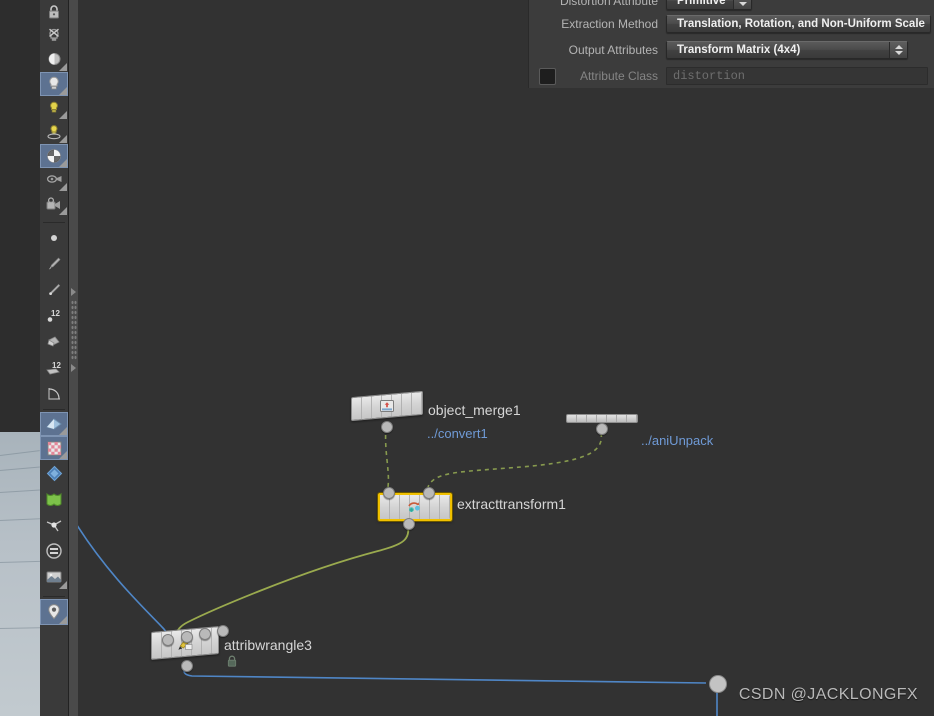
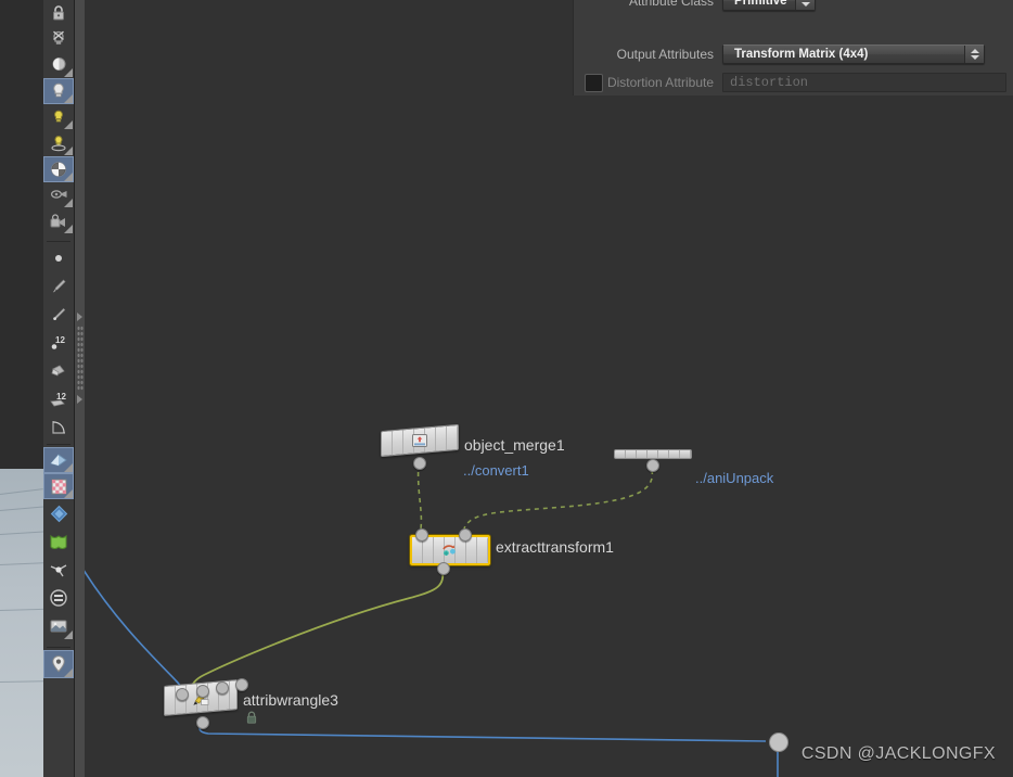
  12
  12
  ../aniUnpack
  object_merge1
  ../convert1
  extracttransform1
  attribwrangle3
- Distortion Attribute
+ Attribute Class
  Primitive
- Extraction Method
- Translation, Rotation, and Non-Uniform Scale
  Output Attributes
  Transform Matrix (4x4)
- Attribute Class
+ Distortion Attribute
  distortion
  CSDN @JACKLONGFX
